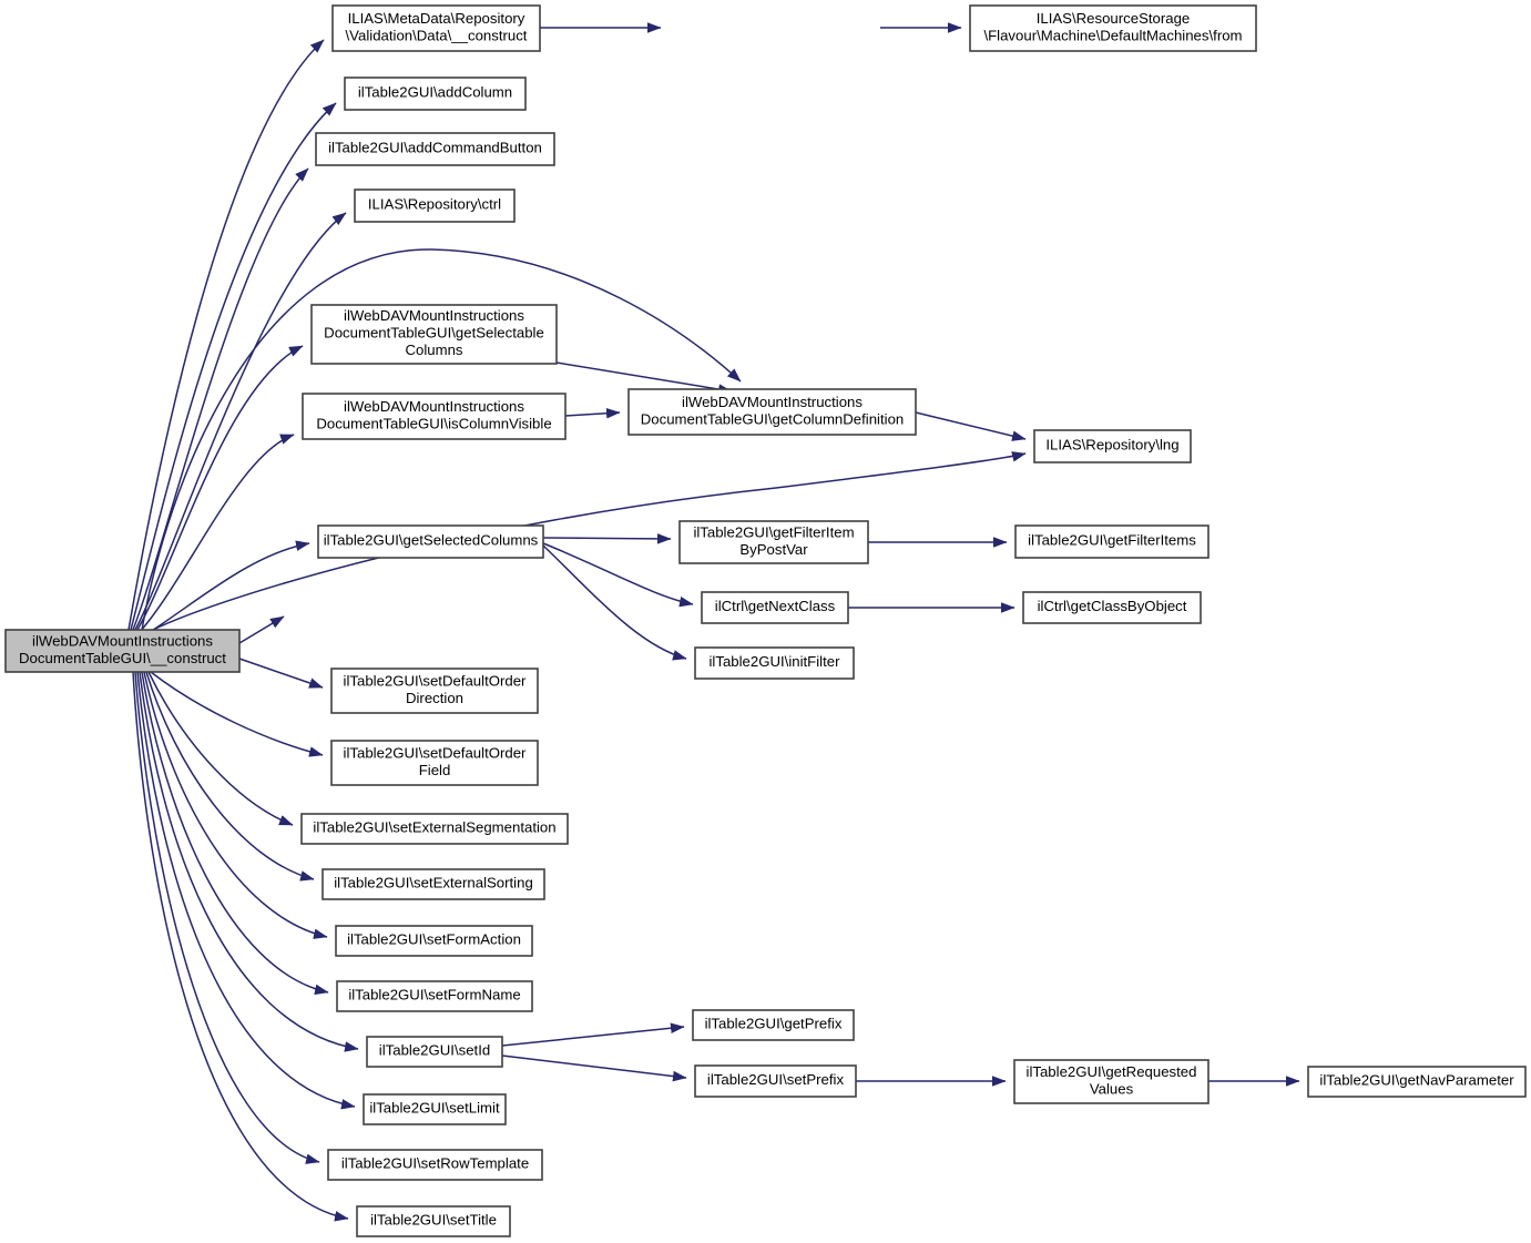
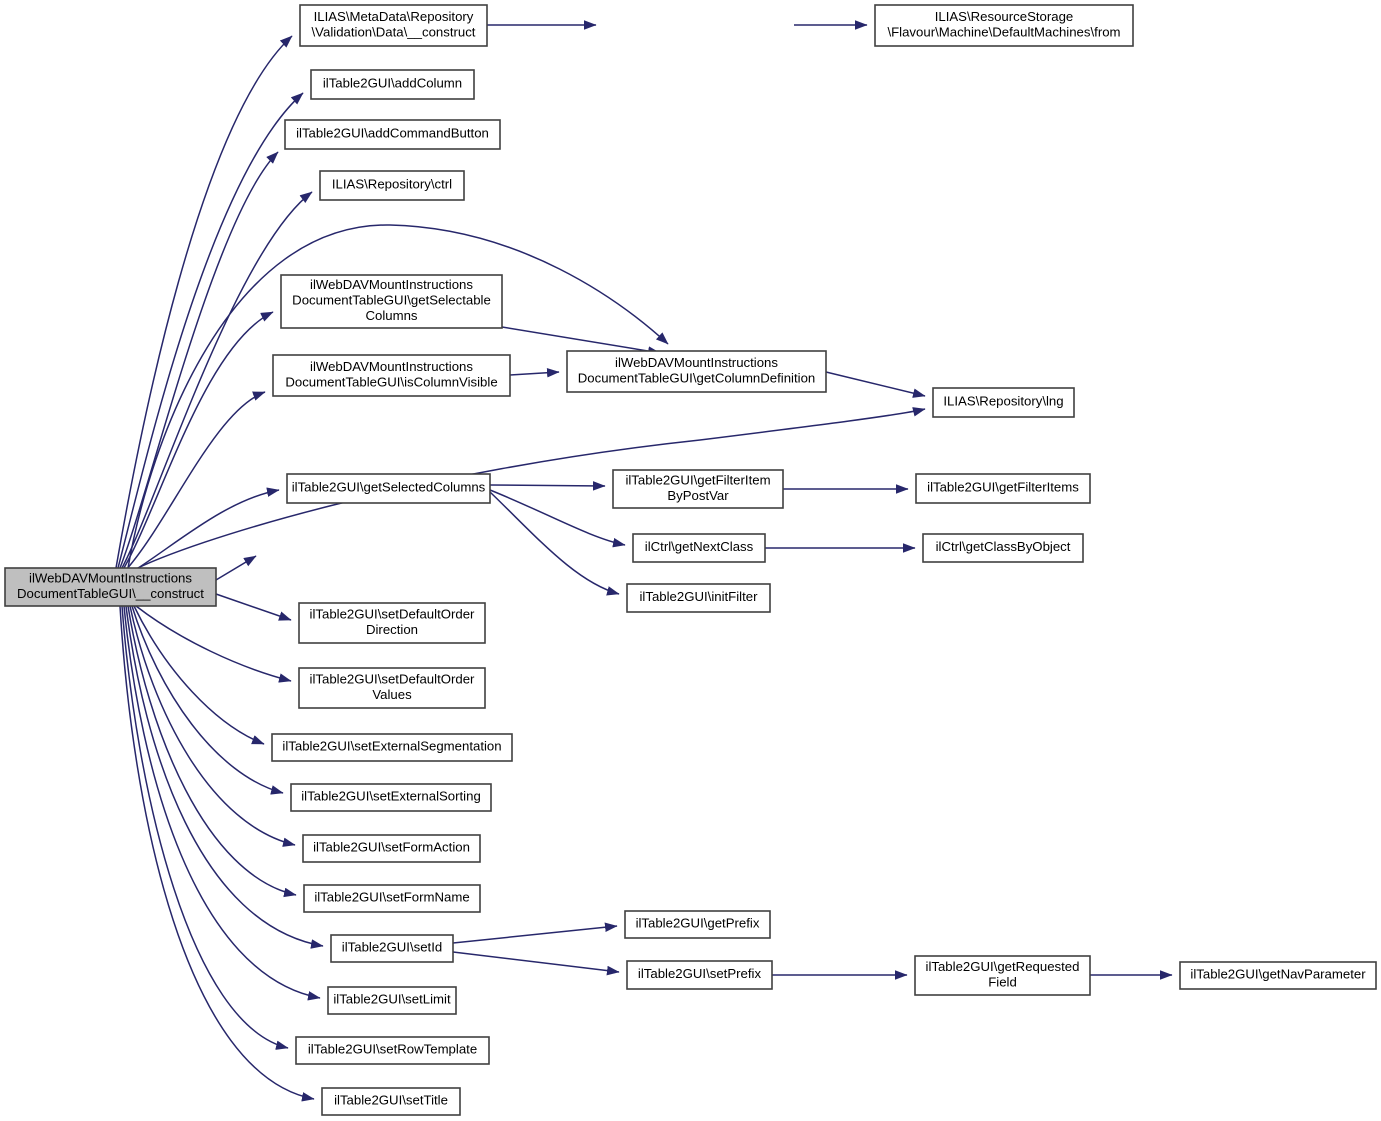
  ILIAS\MetaData\Repository \Validation\Data\__construct
  ILIAS\ResourceStorage \Flavour\Machine\DefaultMachines\from
  ilTable2GUI\addColumn
  ilTable2GUI\addCommandButton
  ILIAS\Repository\ctrl
  ilWebDAVMountInstructions DocumentTableGUI\getSelectable Columns
  ilWebDAVMountInstructions DocumentTableGUI\isColumnVisible
  ilWebDAVMountInstructions DocumentTableGUI\getColumnDefinition
  ILIAS\Repository\lng
  ilTable2GUI\getSelectedColumns
  ilTable2GUI\getFilterItem ByPostVar
  ilTable2GUI\getFilterItems
  ilCtrl\getNextClass
  ilCtrl\getClassByObject
  ilWebDAVMountInstructions DocumentTableGUI\__construct
  ilTable2GUI\initFilter
  ilTable2GUI\setDefaultOrder Direction
- ilTable2GUI\setDefaultOrder Field
+ ilTable2GUI\setDefaultOrder Values
  ilTable2GUI\setExternalSegmentation
  ilTable2GUI\setExternalSorting
  ilTable2GUI\setFormAction
  ilTable2GUI\setFormName
  ilTable2GUI\setId
  ilTable2GUI\getPrefix
  ilTable2GUI\setPrefix
- ilTable2GUI\getRequested Values
+ ilTable2GUI\getRequested Field
  ilTable2GUI\getNavParameter
  ilTable2GUI\setLimit
  ilTable2GUI\setRowTemplate
  ilTable2GUI\setTitle
